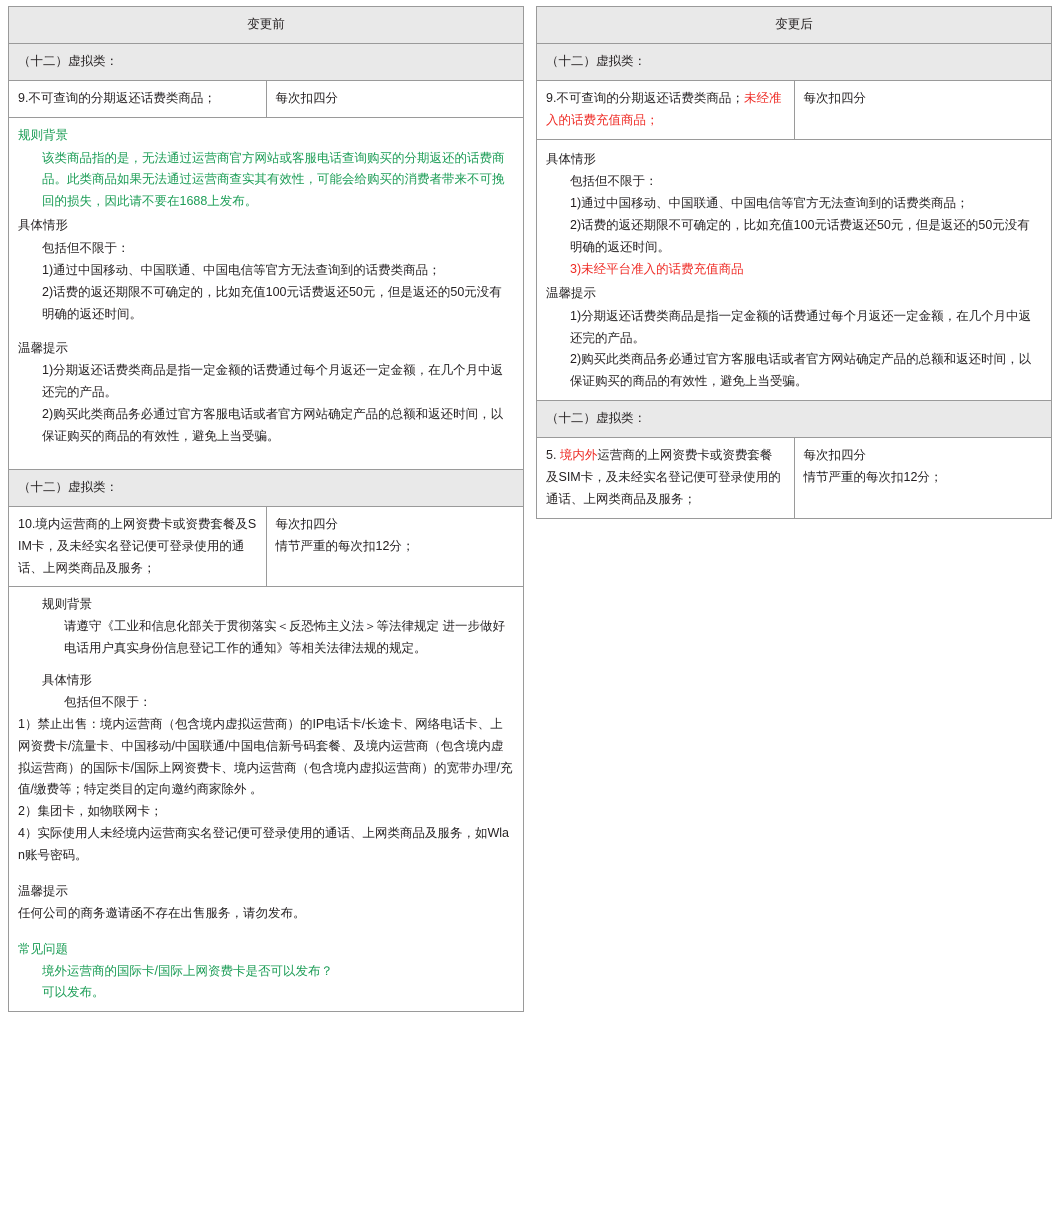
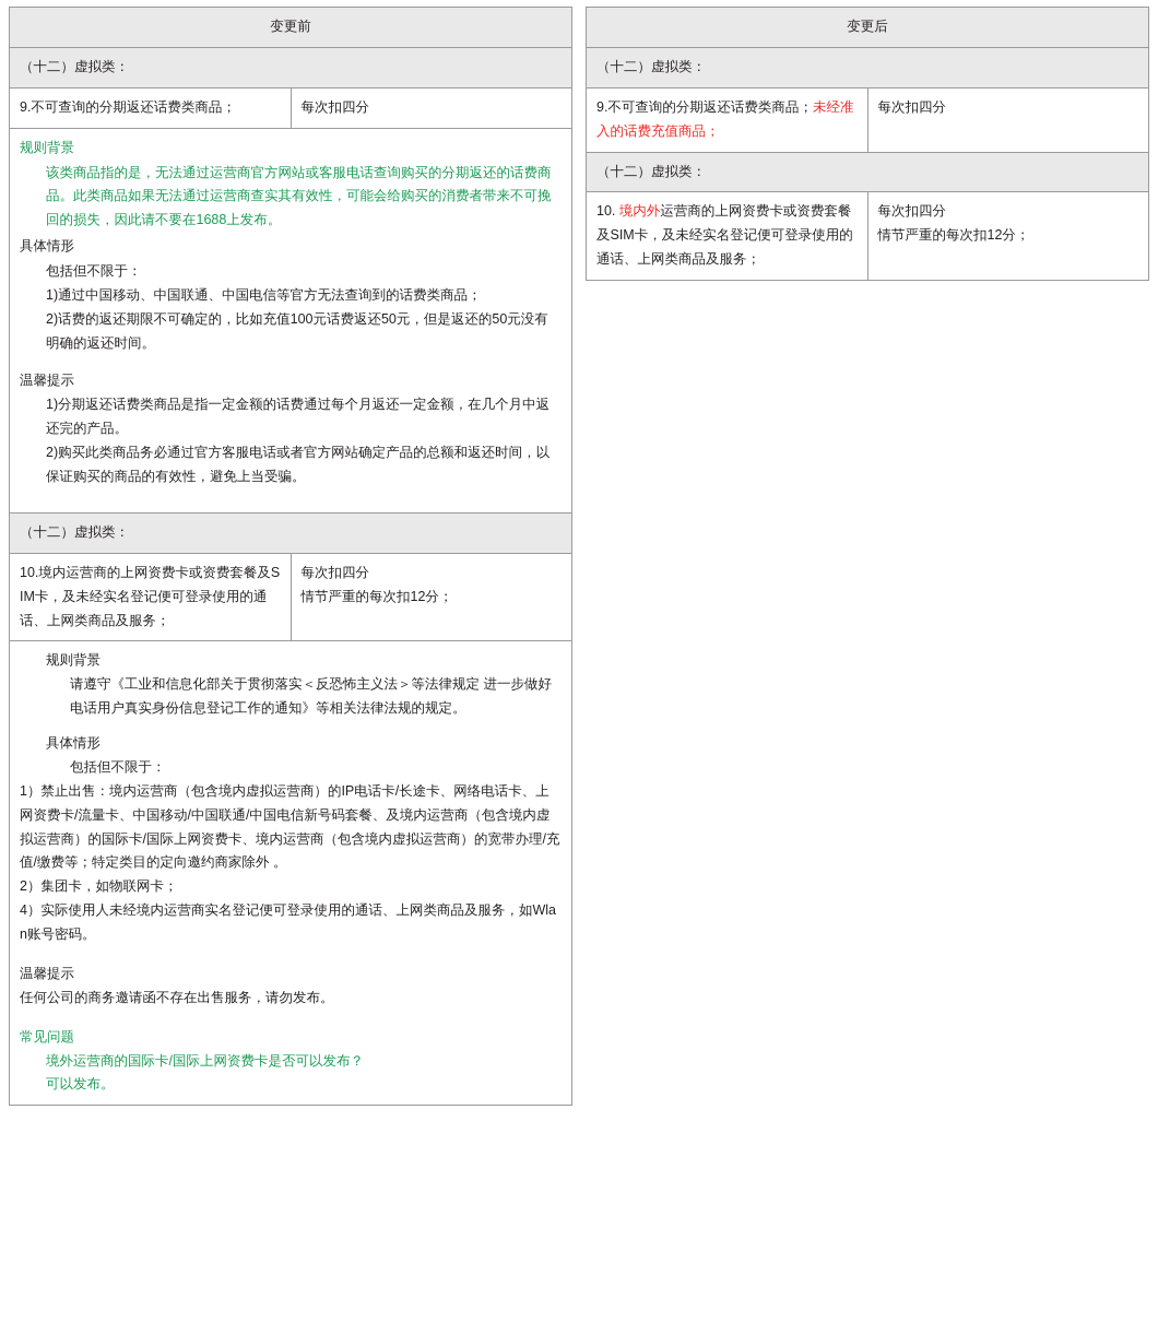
  变更前
  （十二）虚拟类：
  9.不可查询的分期返还话费类商品；	每次扣四分
  规则背景 该类商品指的是，无法通过运营商官方网站或客服电话查询购买的分期返还的话费商品。此类商品如果无法通过运营商查实其有效性，可能会给购买的消费者带来不可挽回的损失，因此请不要在1688上发布。 具体情形 包括但不限于： 1)通过中国移动、中国联通、中国电信等官方无法查询到的话费类商品； 2)话费的返还期限不可确定的，比如充值100元话费返还50元，但是返还的50元没有明确的返还时间。 温馨提示 1)分期返还话费类商品是指一定金额的话费通过每个月返还一定金额，在几个月中返还完的产品。 2)购买此类商品务必通过官方客服电话或者官方网站确定产品的总额和返还时间，以保证购买的商品的有效性，避免上当受骗。
  （十二）虚拟类：
  10.境内运营商的上网资费卡或资费套餐及SIM卡，及未经实名登记便可登录使用的通话、上网类商品及服务；	每次扣四分 情节严重的每次扣12分；
  规则背景 请遵守《工业和信息化部关于贯彻落实＜反恐怖主义法＞等法律规定 进一步做好电话用户真实身份信息登记工作的通知》等相关法律法规的规定。 具体情形 包括但不限于： 1）禁止出售：境内运营商（包含境内虚拟运营商）的IP电话卡/长途卡、网络电话卡、上网资费卡/流量卡、中国移动/中国联通/中国电信新号码套餐、及境内运营商（包含境内虚拟运营商）的国际卡/国际上网资费卡、境内运营商（包含境内虚拟运营商）的宽带办理/充值/缴费等；特定类目的定向邀约商家除外 。 2）集团卡，如物联网卡； 4）实际使用人未经境内运营商实名登记便可登录使用的通话、上网类商品及服务，如Wlan账号密码。 温馨提示 任何公司的商务邀请函不存在出售服务，请勿发布。 常见问题 境外运营商的国际卡/国际上网资费卡是否可以发布？ 可以发布。
  变更后
  （十二）虚拟类：
  9.不可查询的分期返还话费类商品；未经准入的话费充值商品；	每次扣四分
- 具体情形 包括但不限于： 1)通过中国移动、中国联通、中国电信等官方无法查询到的话费类商品； 2)话费的返还期限不可确定的，比如充值100元话费返还50元，但是返还的50元没有明确的返还时间。 3)未经平台准入的话费充值商品 温馨提示 1)分期返还话费类商品是指一定金额的话费通过每个月返还一定金额，在几个月中返还完的产品。 2)购买此类商品务必通过官方客服电话或者官方网站确定产品的总额和返还时间，以保证购买的商品的有效性，避免上当受骗。
  （十二）虚拟类：
- 5. 境内外运营商的上网资费卡或资费套餐及SIM卡，及未经实名登记便可登录使用的通话、上网类商品及服务；	每次扣四分 情节严重的每次扣12分；
+ 10. 境内外运营商的上网资费卡或资费套餐及SIM卡，及未经实名登记便可登录使用的通话、上网类商品及服务；	每次扣四分 情节严重的每次扣12分；
